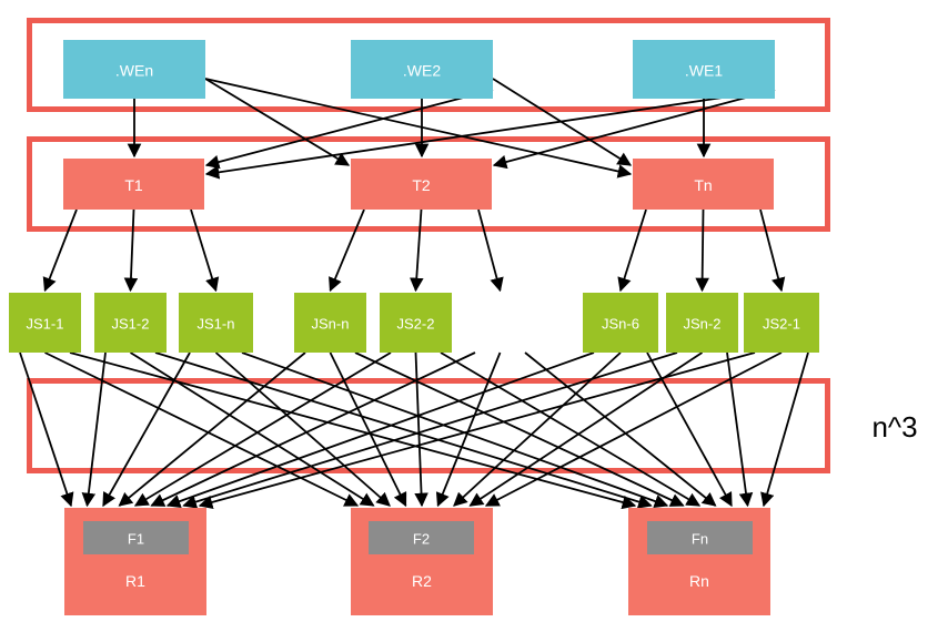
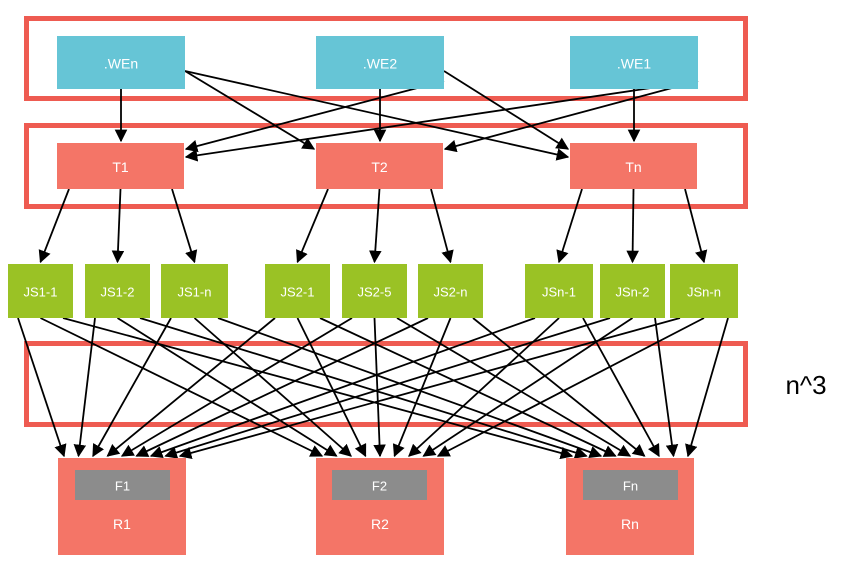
  .WEn
  .WE2
  .WE1
  T1
  T2
  Tn
  JS1-1
  JS1-2
  JS1-n
- JSn-n
+ JS2-1
- JS2-2
+ JS2-5
+ JS2-n
- JSn-6
+ JSn-1
  JSn-2
- JS2-1
+ JSn-n
  F1
  R1
  F2
  R2
  Fn
  Rn
  n^3
